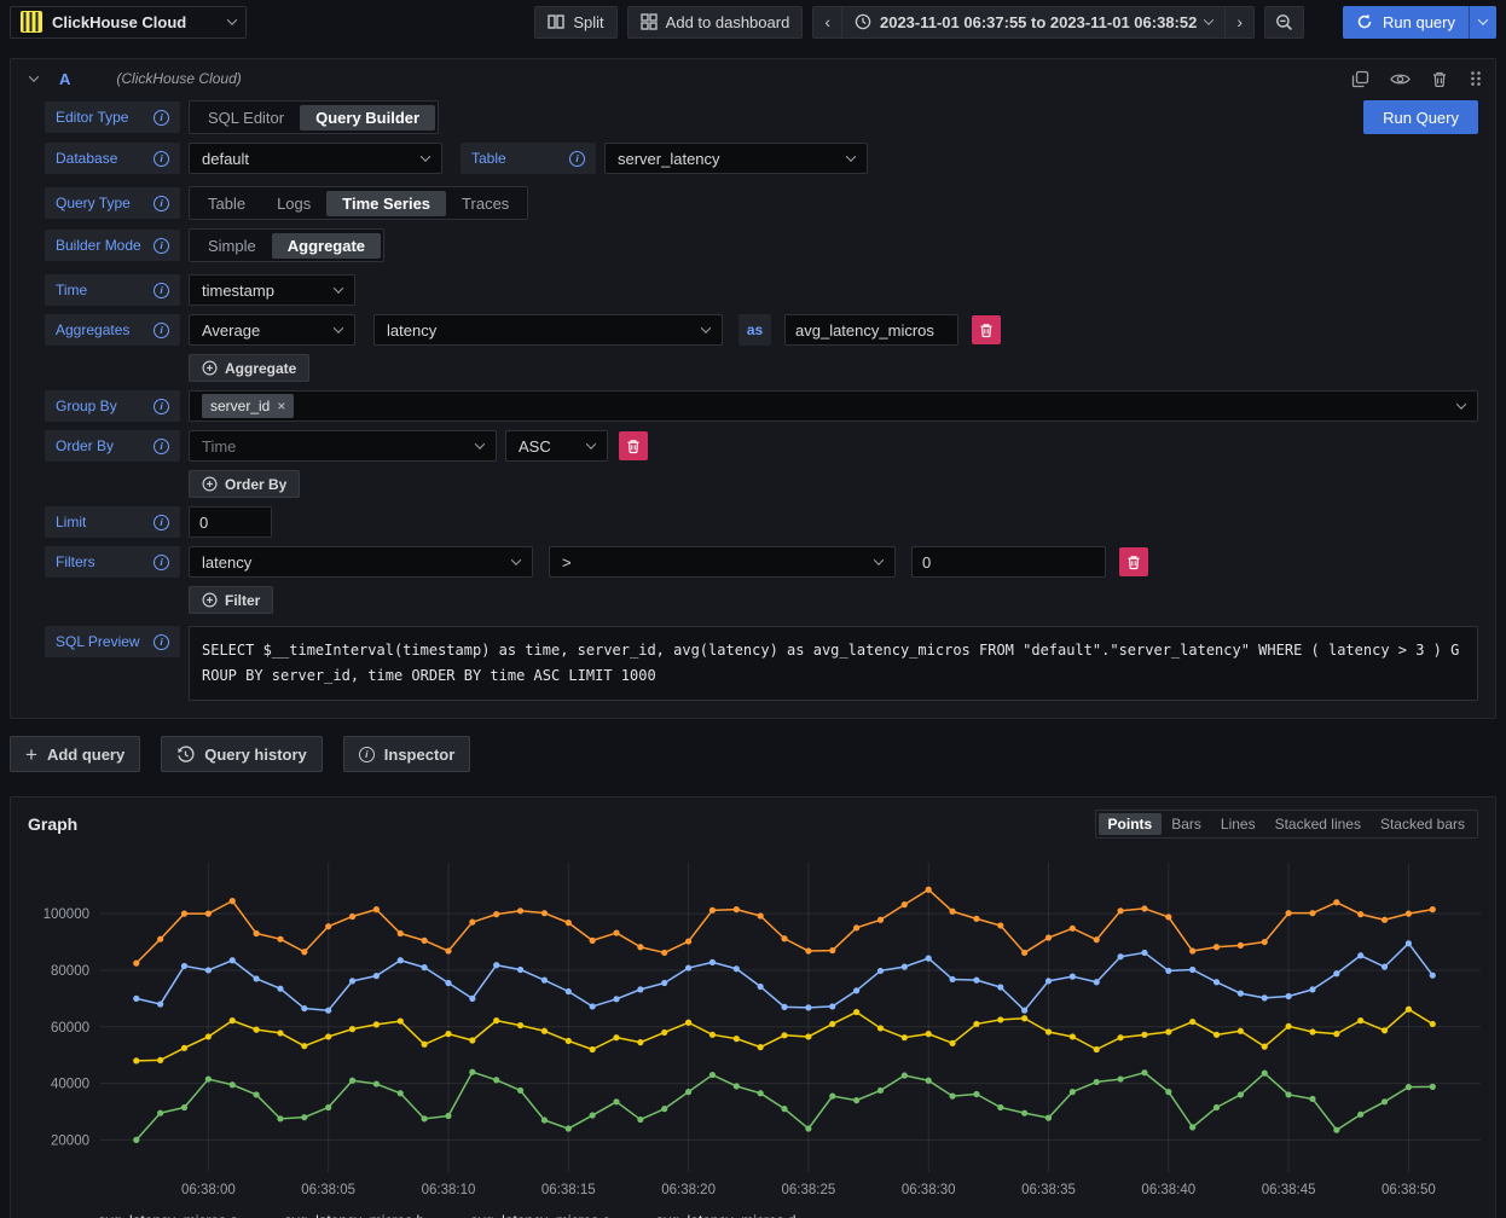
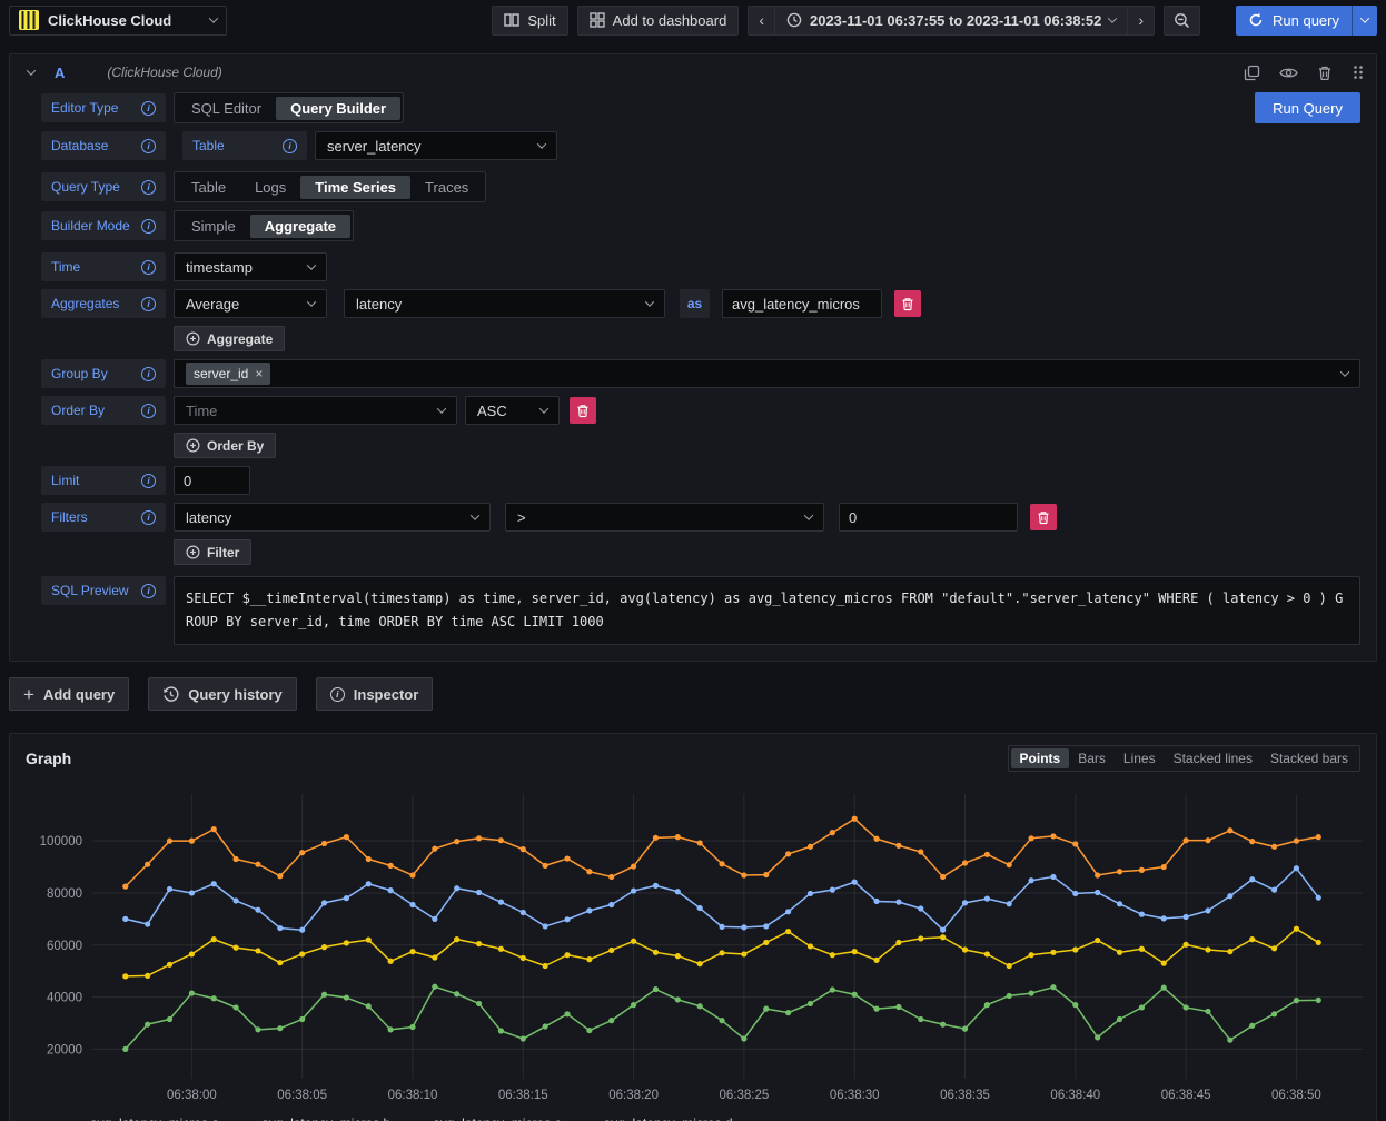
  ClickHouse Cloud
  Split
  Add to dashboard
  ‹
  2023-11-01 06:37:55 to 2023-11-01 06:38:52
  ›
  Run query
  A
  (ClickHouse Cloud)
  Editor Type
  SQL Editor
  Query Builder
  Run Query
  Database
- default
  Table
  server_latency
  Query Type
  Table
  Logs
  Time Series
  Traces
  Builder Mode
  Simple
  Aggregate
  Time
  timestamp
  Aggregates
  Average
  latency
  as
  avg_latency_micros
  Aggregate
  Group By
  server_id
  ×
  Order By
  Time
  ASC
  Order By
  Limit
  0
  Filters
  latency
  >
  0
  Filter
  SQL Preview
- SELECT $__timeInterval(timestamp) as time, server_id, avg(latency) as avg_latency_micros FROM "default"."server_latency" WHERE ( latency > 3 ) GROUP BY server_id, time ORDER BY time ASC LIMIT 1000
+ SELECT $__timeInterval(timestamp) as time, server_id, avg(latency) as avg_latency_micros FROM "default"."server_latency" WHERE ( latency > 0 ) GROUP BY server_id, time ORDER BY time ASC LIMIT 1000
  +
  Add query
  Query history
  Inspector
  Graph
  Points
  Bars
  Lines
  Stacked lines
  Stacked bars
  20000
  40000
  60000
  80000
  100000
  06:38:00
  06:38:05
  06:38:10
  06:38:15
  06:38:20
  06:38:25
  06:38:30
  06:38:35
  06:38:40
  06:38:45
  06:38:50
